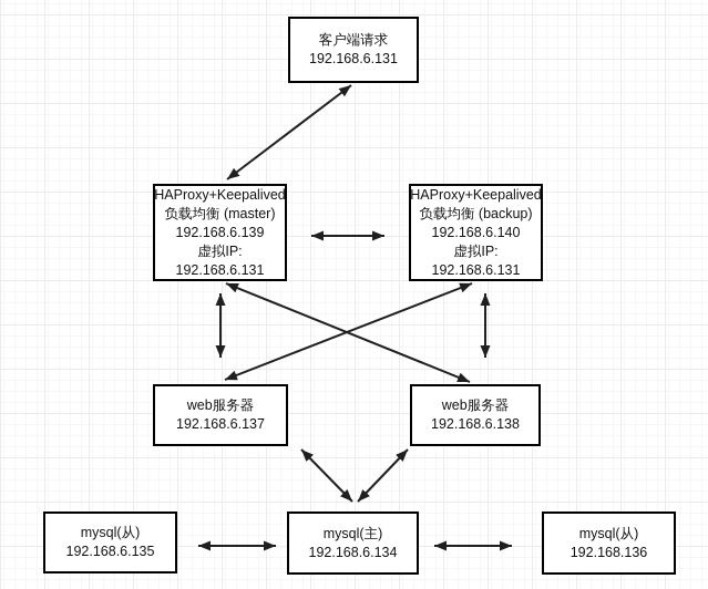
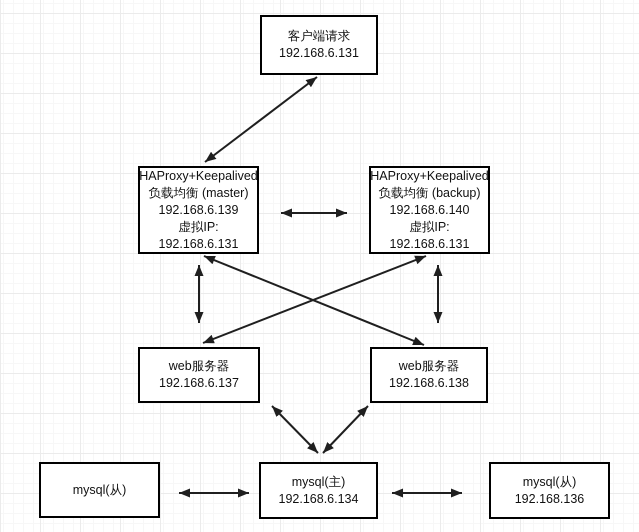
  客户端请求
  192.168.6.131
  HAProxy+Keepalived
  负载均衡 (master)
  192.168.6.139
  虚拟IP:
  192.168.6.131
  HAProxy+Keepalived
  负载均衡 (backup)
  192.168.6.140
  虚拟IP:
  192.168.6.131
  web服务器
  192.168.6.137
  web服务器
  192.168.6.138
  mysql(从)
- 192.168.6.135
  mysql(主)
  192.168.6.134
  mysql(从)
  192.168.136
